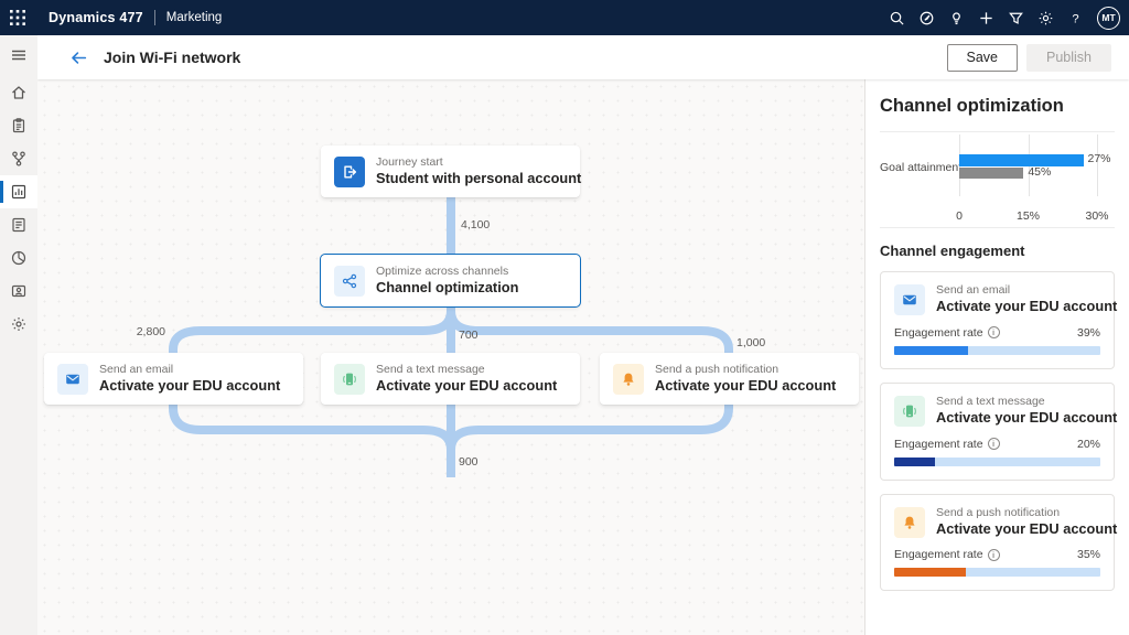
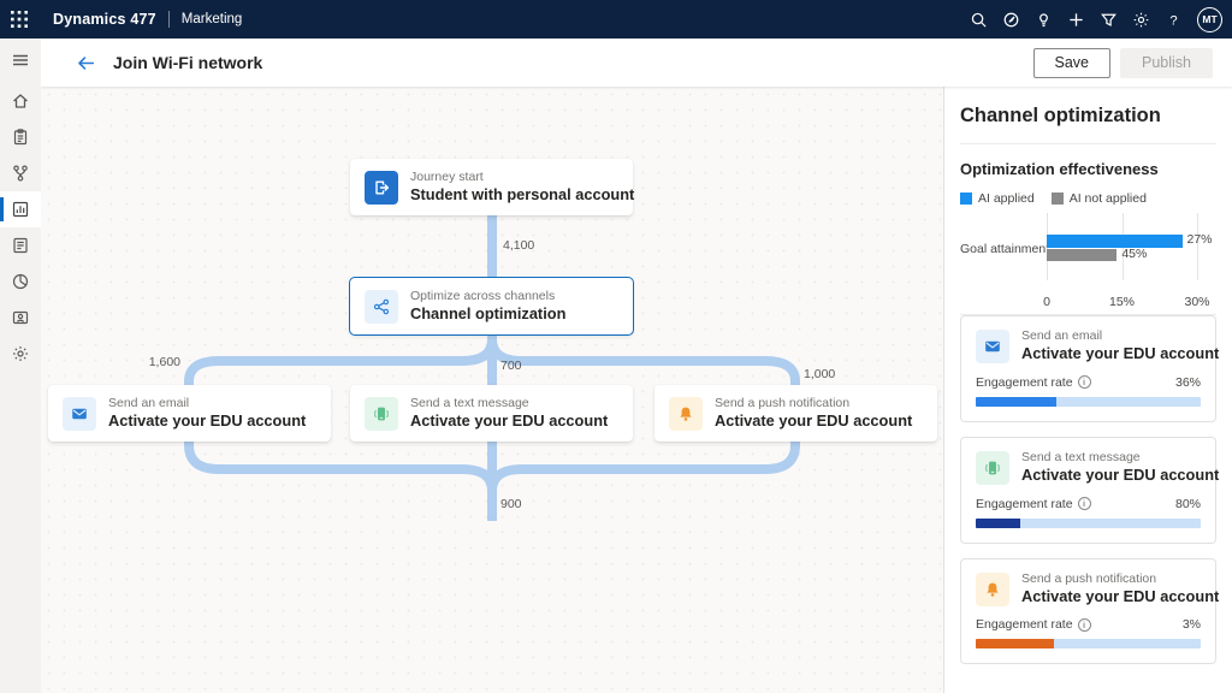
  Dynamics 477
  Marketing
  ?
  MT
  Join Wi-Fi network
  Save
  Publish
  4,100
- 2,800
+ 1,600
  700
  1,000
  900
  Journey start
  Student with personal account
  Optimize across channels
  Channel optimization
  Send an email
  Activate your EDU account
  Send a text message
  Activate your EDU account
  Send a push notification
  Activate your EDU account
  Channel optimization
+ Optimization effectiveness
+ AI applied
+ AI not applied
  Goal attainmen
  27%
  45%
  0
  15%
  30%
- Channel engagement
  Send an email
  Activate your EDU account
  Engagement rate
  i
- 39%
+ 36%
  Send a text message
  Activate your EDU account
  Engagement rate
  i
- 20%
+ 80%
  Send a push notification
  Activate your EDU account
  Engagement rate
  i
- 35%
+ 3%
